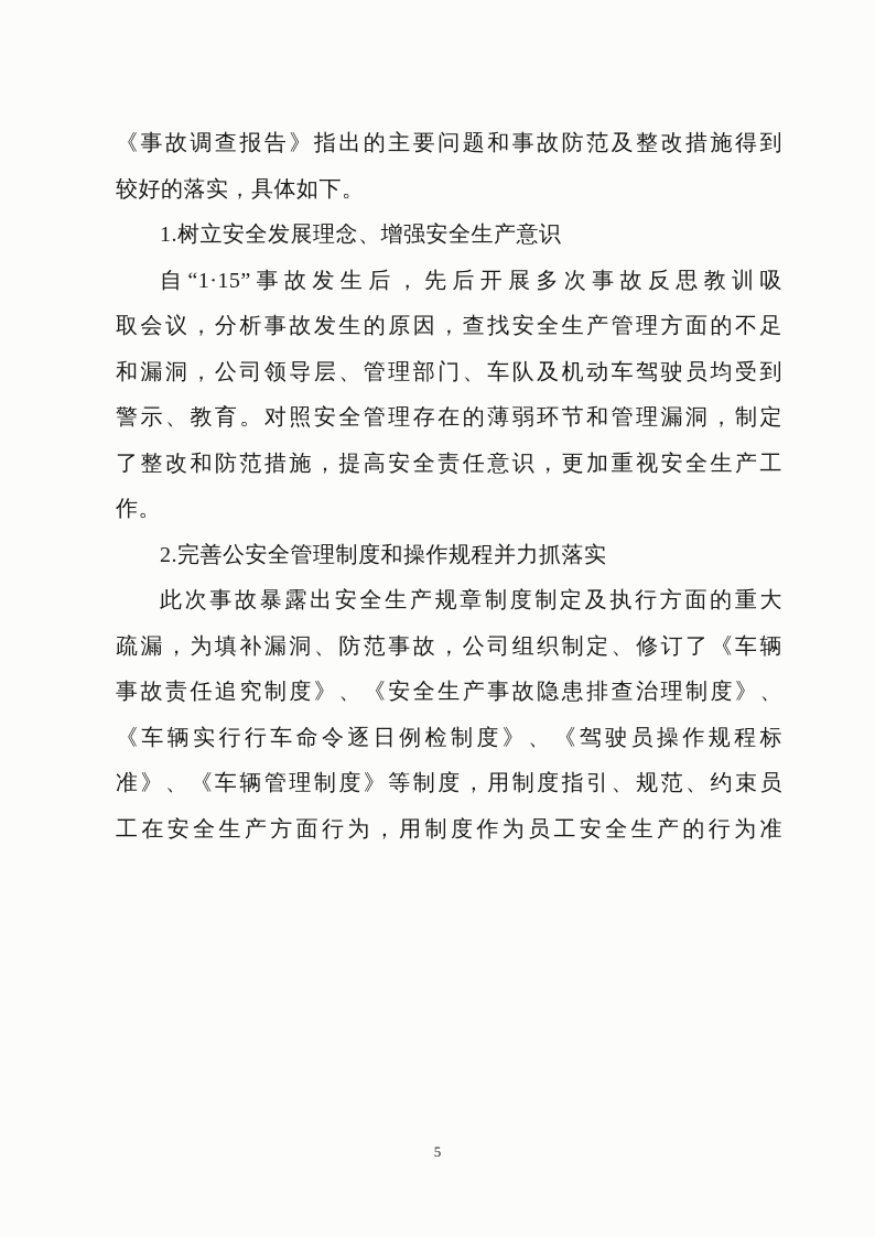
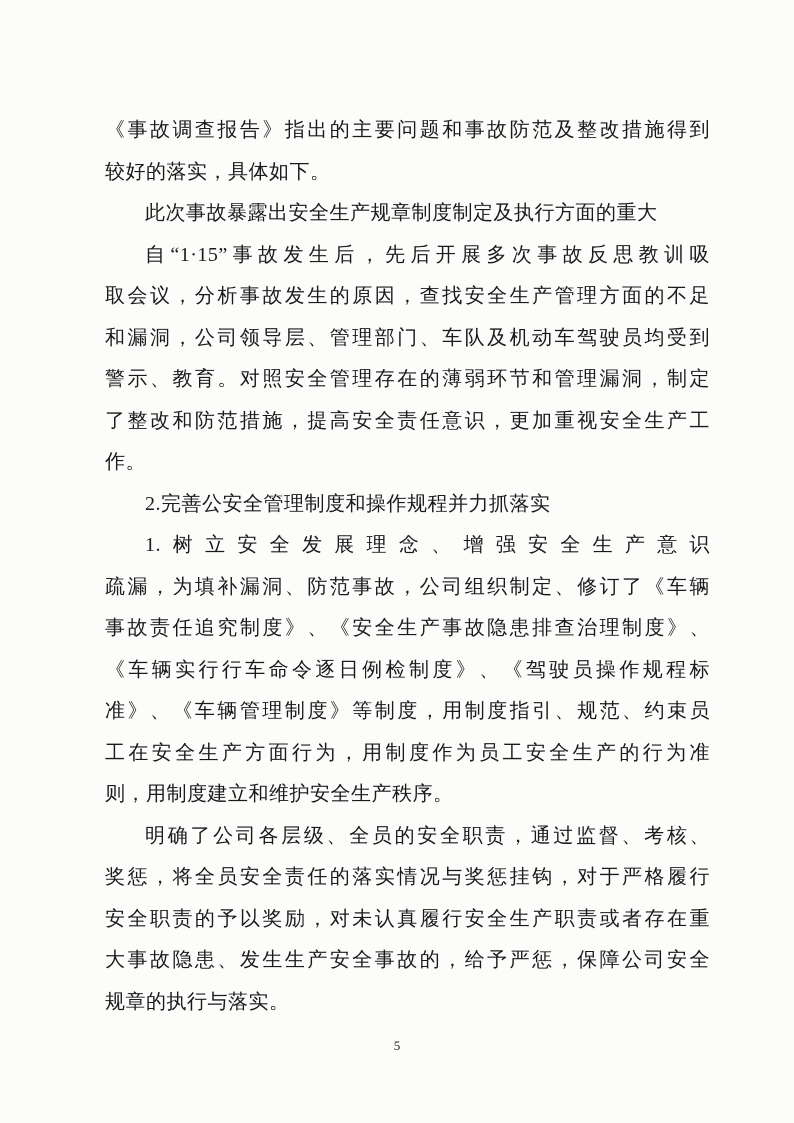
  《事故调查报告》指出的主要问题和事故防范及整改措施得到
  较好的落实，具体如下。
- 1.树立安全发展理念、增强安全生产意识
+ 此次事故暴露出安全生产规章制度制定及执行方面的重大
  自“1·15”事故发生后，先后开展多次事故反思教训吸
  取会议，分析事故发生的原因，查找安全生产管理方面的不足
  和漏洞，公司领导层、管理部门、车队及机动车驾驶员均受到
  警示、教育。对照安全管理存在的薄弱环节和管理漏洞，制定
  了整改和防范措施，提高安全责任意识，更加重视安全生产工
  作。
  2.完善公安全管理制度和操作规程并力抓落实
- 此次事故暴露出安全生产规章制度制定及执行方面的重大
+ 1.树立安全发展理念、增强安全生产意识
  疏漏，为填补漏洞、防范事故，公司组织制定、修订了《车辆
  事故责任追究制度》、《安全生产事故隐患排查治理制度》、
  《车辆实行行车命令逐日例检制度》、《驾驶员操作规程标
  准》、《车辆管理制度》等制度，用制度指引、规范、约束员
  工在安全生产方面行为，用制度作为员工安全生产的行为准
+ 则，用制度建立和维护安全生产秩序。
+ 明确了公司各层级、全员的安全职责，通过监督、考核、
+ 奖惩，将全员安全责任的落实情况与奖惩挂钩，对于严格履行
+ 安全职责的予以奖励，对未认真履行安全生产职责或者存在重
+ 大事故隐患、发生生产安全事故的，给予严惩，保障公司安全
+ 规章的执行与落实。
  5
